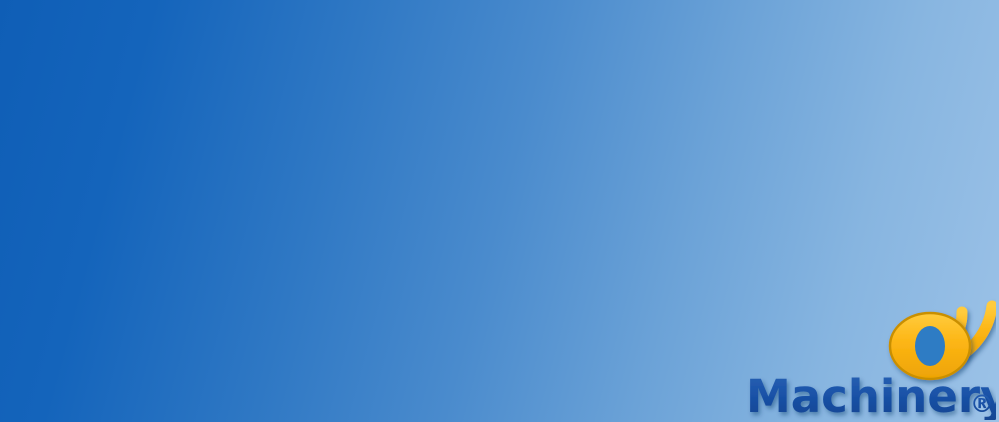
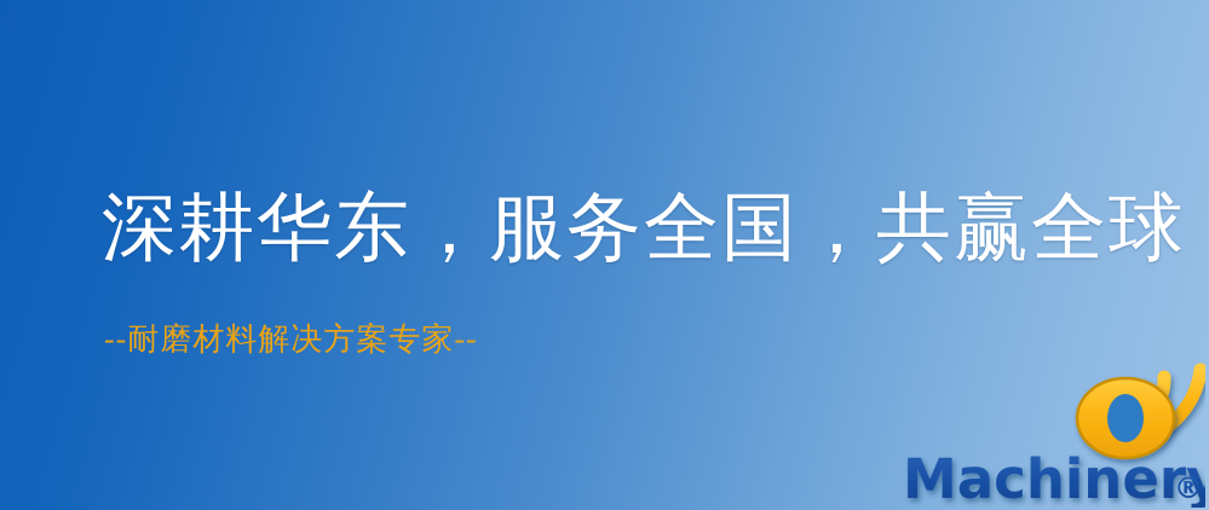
+ 深耕华东，服务全国，共赢全球
+ --耐磨材料解决方案专家--
  Machinery
  ®
